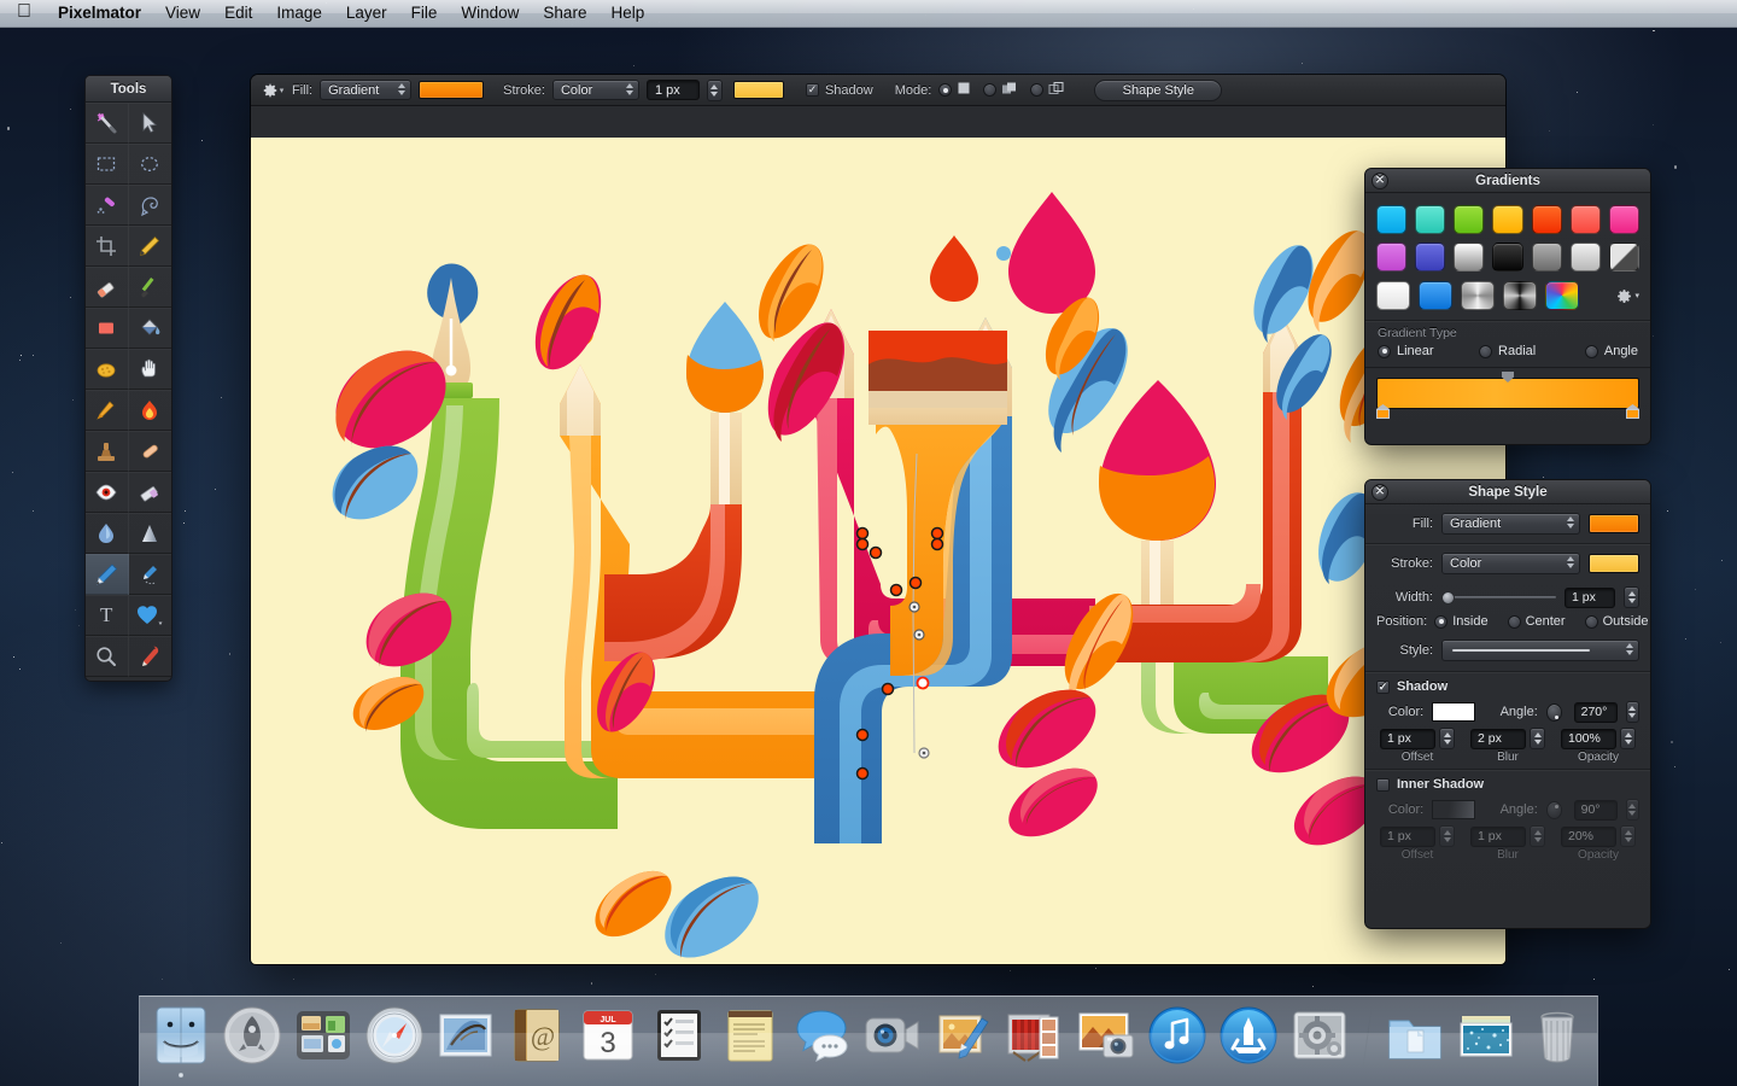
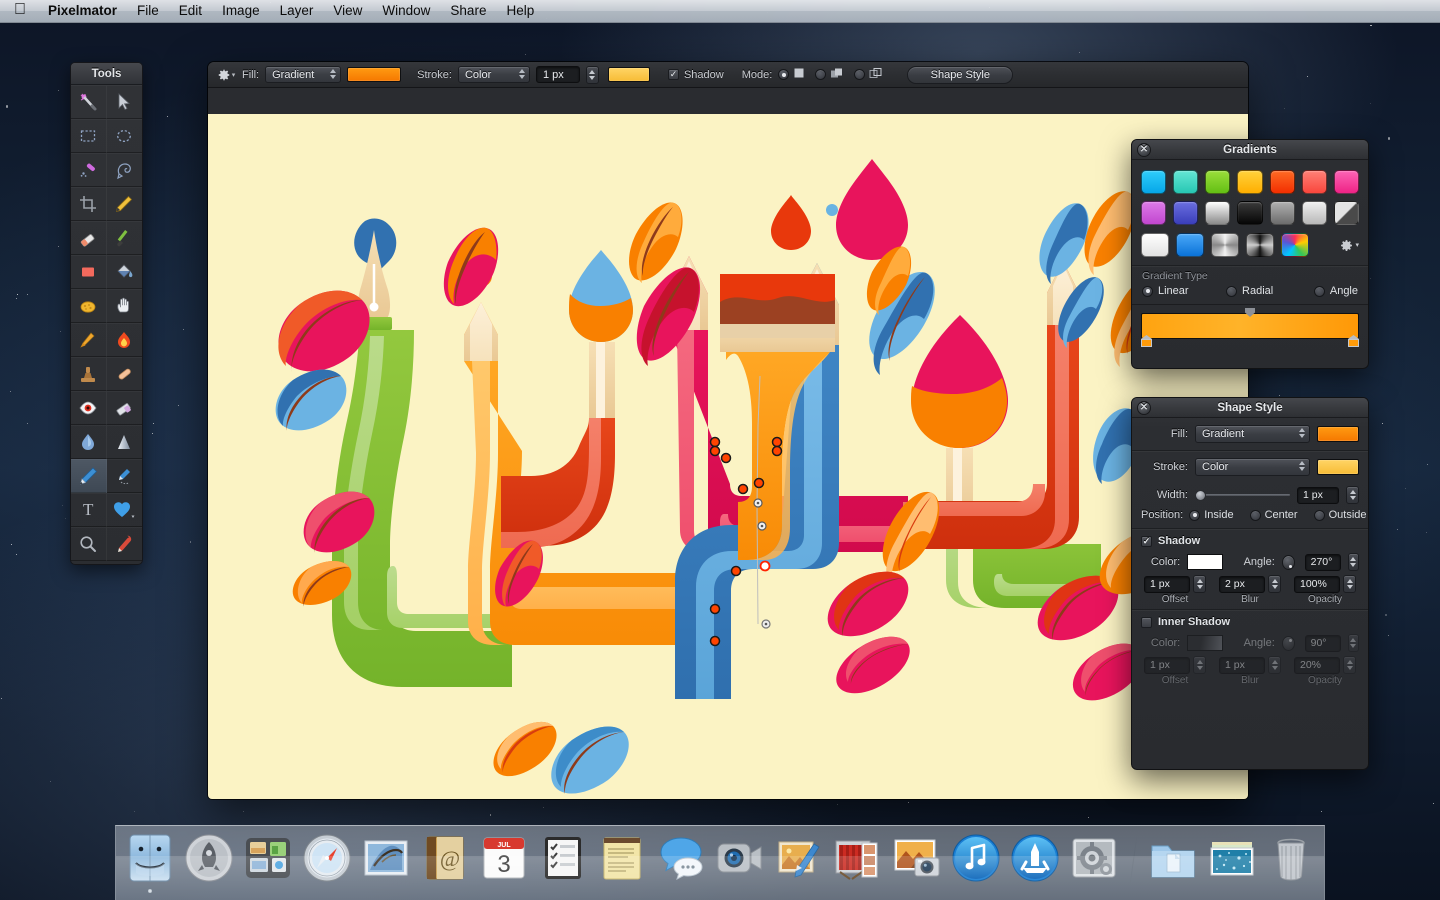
  Fill:
  Gradient
  Stroke:
  Color
  1 px
  ✓
  Shadow
  Mode:
  Shape Style
  Tools
  T
  ✕
  Gradients
  Gradient Type
  Linear
  Radial
  Angle
  ✕
  Shape Style
  Fill:
  Gradient
  Stroke:
  Color
  Width:
  1 px
  Position:
  Inside
  Center
  Outside
- Style:
  ✓
  Shadow
  Color:
  Angle:
  270°
  1 px
  Offset
  2 px
  Blur
  100%
  Opacity
  Inner Shadow
  Color:
  Angle:
  90°
  1 px
  Offset
  1 px
  Blur
  20%
  Opacity
  
  Pixelmator
- View
+ File
  Edit
  Image
  Layer
- File
+ View
  Window
  Share
  Help
